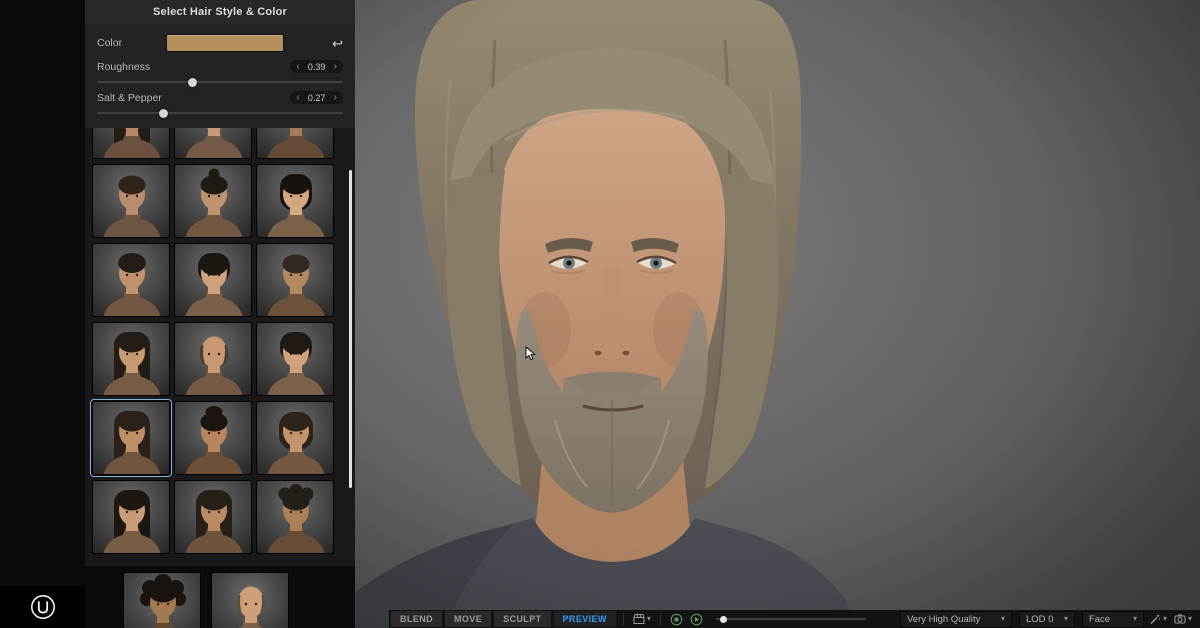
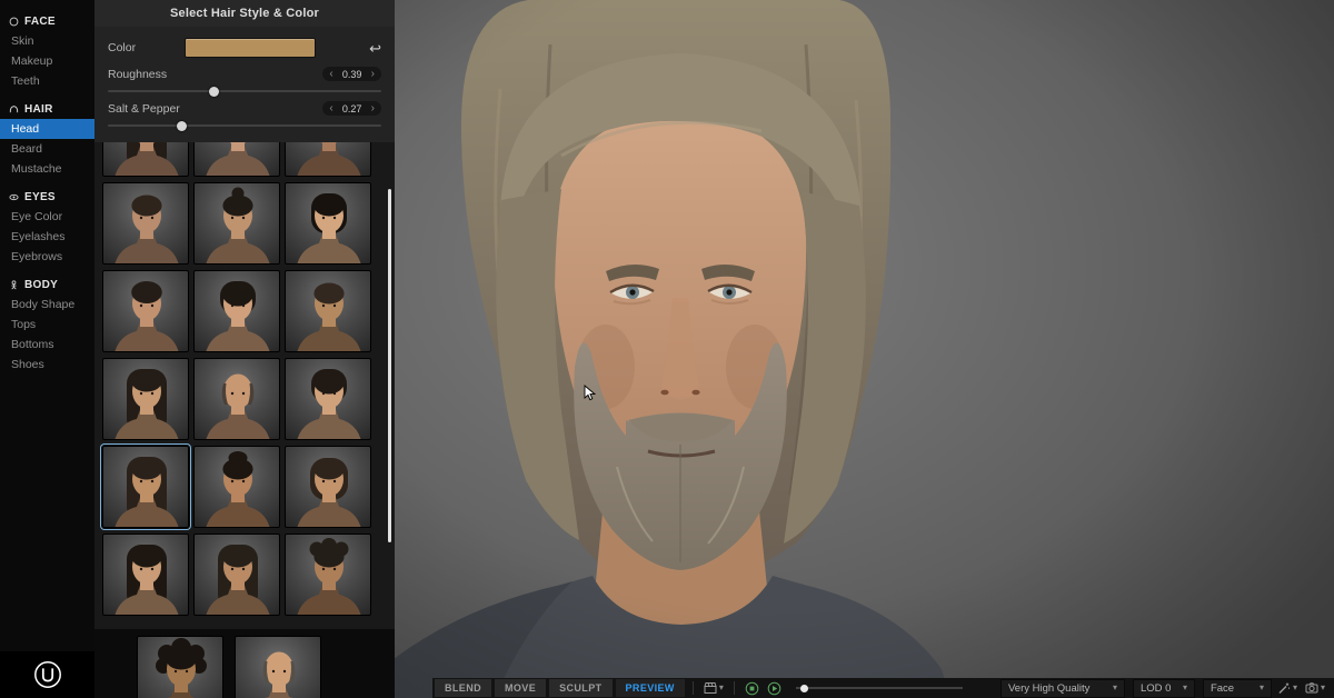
+ FACE
+ Skin
+ Makeup
+ Teeth
+ HAIR
+ Head
+ Beard
+ Mustache
+ EYES
+ Eye Color
+ Eyelashes
+ Eyebrows
+ BODY
+ Body Shape
+ Tops
+ Bottoms
+ Shoes
  Select Hair Style & Color
  Color
  ↩
  Roughness
  ‹
  0.39
  ›
  Salt & Pepper
  ‹
  0.27
  ›
  BLEND
  MOVE
  SCULPT
  PREVIEW
  ▾
  Very High Quality
  ▾
  LOD 0
  ▾
  Face
  ▾
  ▾
  ▾
